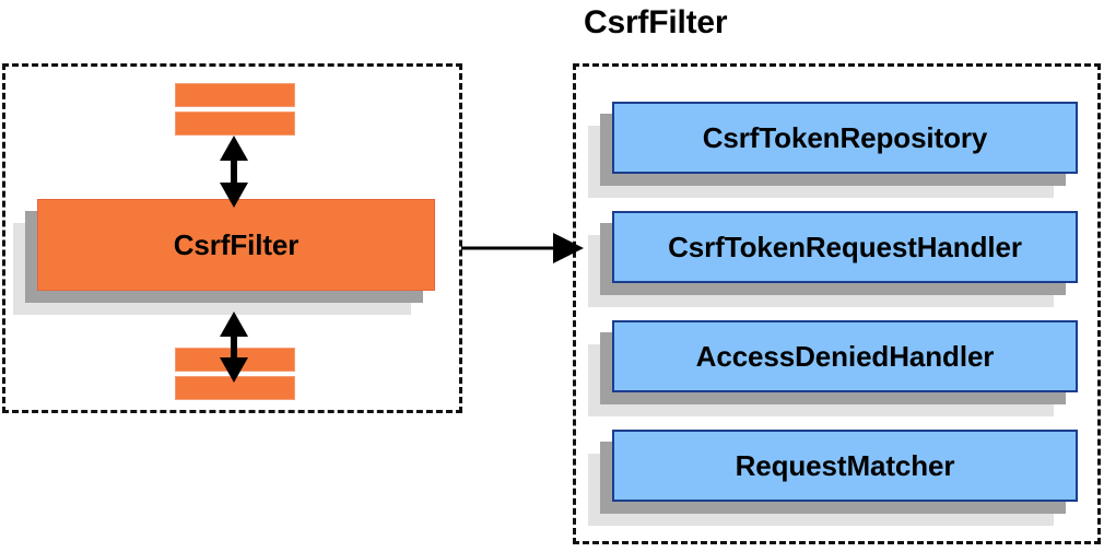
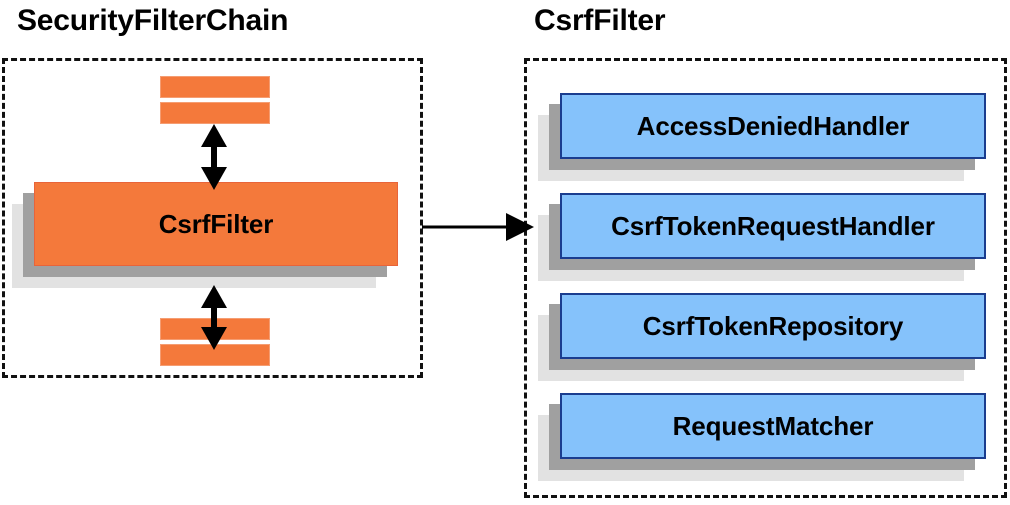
+ SecurityFilterChain
  CsrfFilter
  CsrfFilter
- CsrfTokenRepository
+ AccessDeniedHandler
  CsrfTokenRequestHandler
- AccessDeniedHandler
+ CsrfTokenRepository
  RequestMatcher
